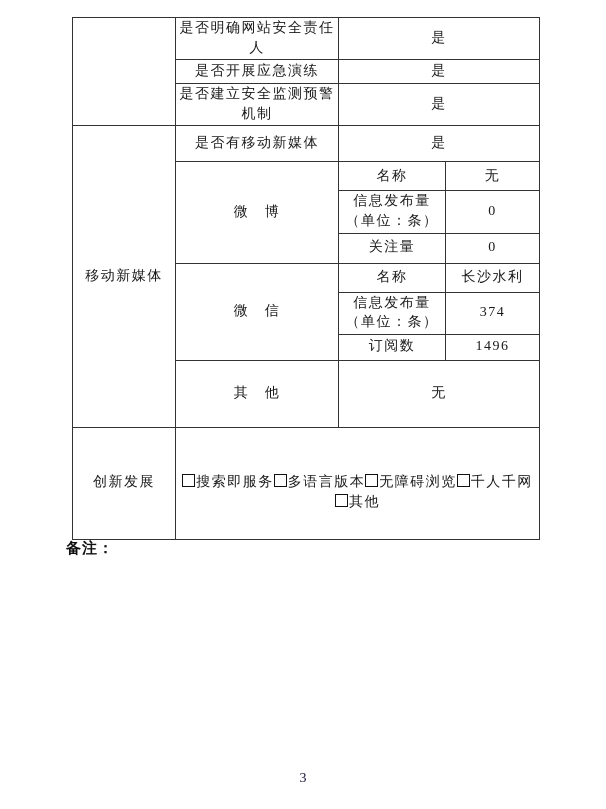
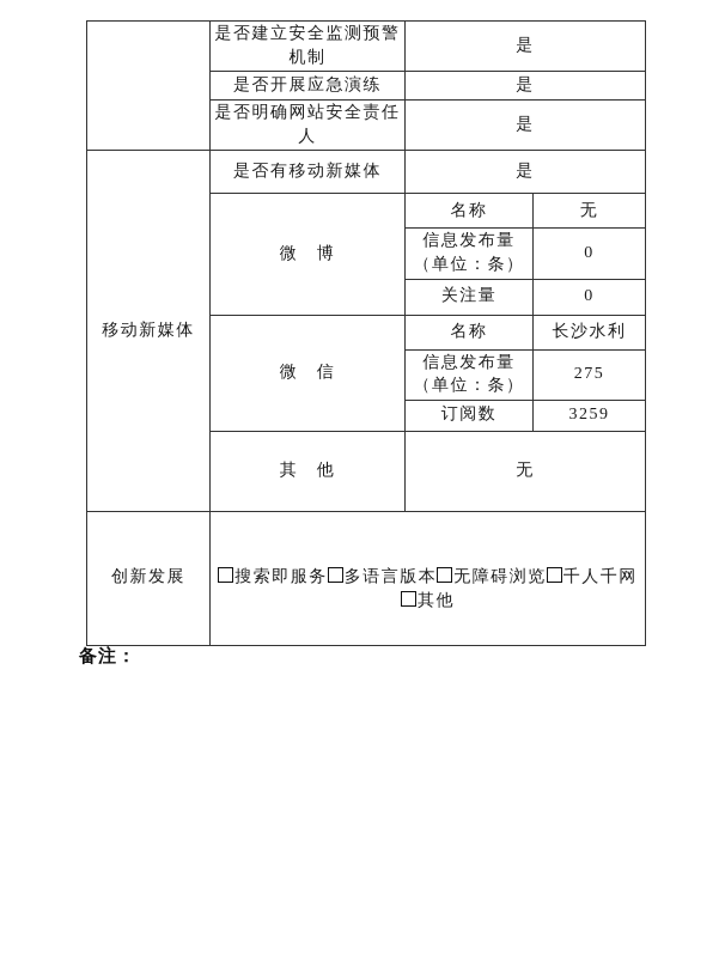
- 	是否明确网站安全责任人	是
+ 	是否建立安全监测预警 机制	是
  是否开展应急演练	是
- 是否建立安全监测预警 机制	是
+ 是否明确网站安全责任人	是
  移动新媒体	是否有移动新媒体	是
  微 博	名称	无
  信息发布量 （单位：条）	0
  关注量	0
  微 信	名称	长沙水利
- 信息发布量 （单位：条）	374
+ 信息发布量 （单位：条）	275
- 订阅数	1496
+ 订阅数	3259
  其 他	无
  创新发展	搜索即服务 多语言版本 无障碍浏览 千人千网其他
  备注：
- 3
